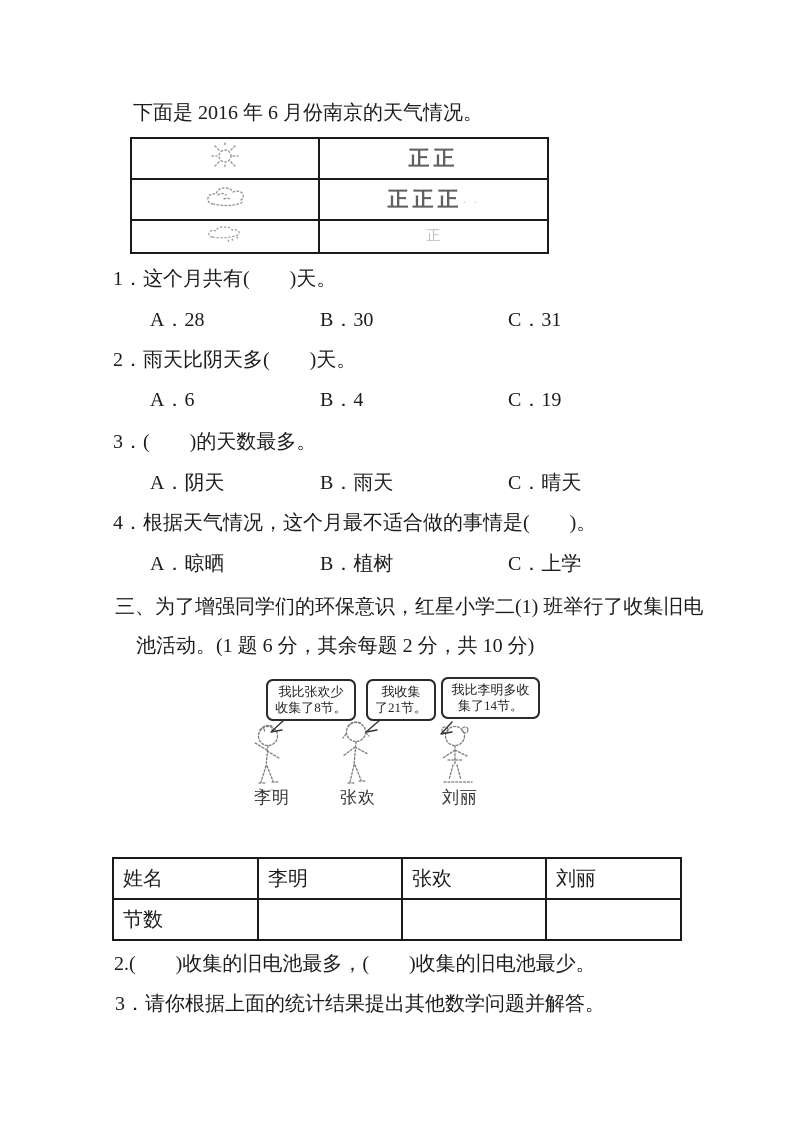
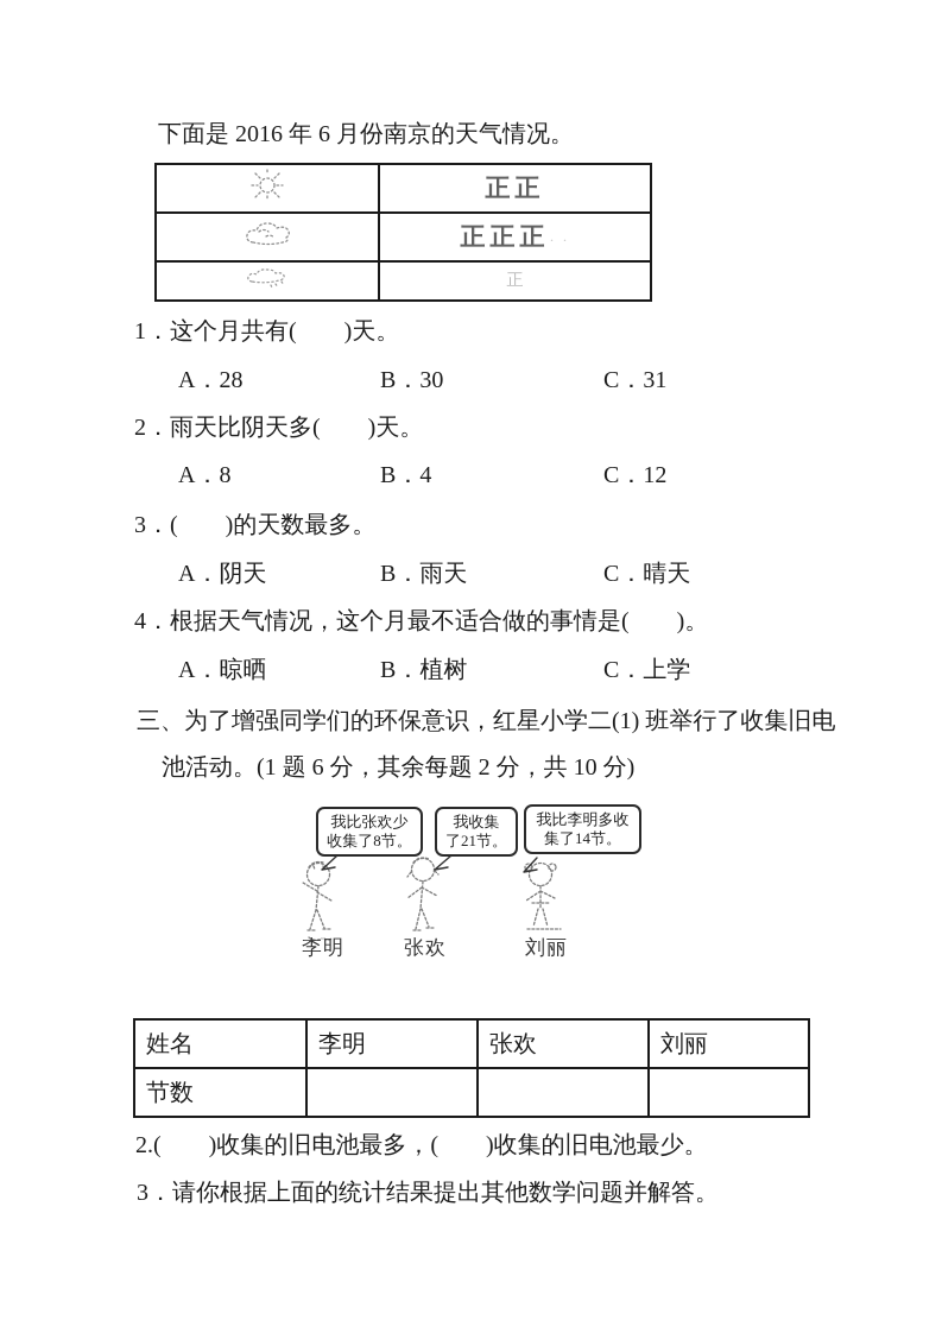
  下面是 2016 年 6 月份南京的天气情况。
  	正正
  	正正正· ·
  	正
  1．这个月共有( )天。
  A．28
  B．30
  C．31
  2．雨天比阴天多( )天。
- A．6
+ A．8
  B．4
- C．19
+ C．12
  3．( )的天数最多。
  A．阴天
  B．雨天
  C．晴天
  4．根据天气情况，这个月最不适合做的事情是( )。
  A．晾晒
  B．植树
  C．上学
  三、为了增强同学们的环保意识，红星小学二(1) 班举行了收集旧电
  池活动。(1 题 6 分，其余每题 2 分，共 10 分)
  我比张欢少
  收集了8节。
  我收集
  了21节。
  我比李明多收
  集了14节。
  李明
  张欢
  刘丽
  姓名	李明	张欢	刘丽
  节数
  2.( )收集的旧电池最多，( )收集的旧电池最少。
  3．请你根据上面的统计结果提出其他数学问题并解答。
